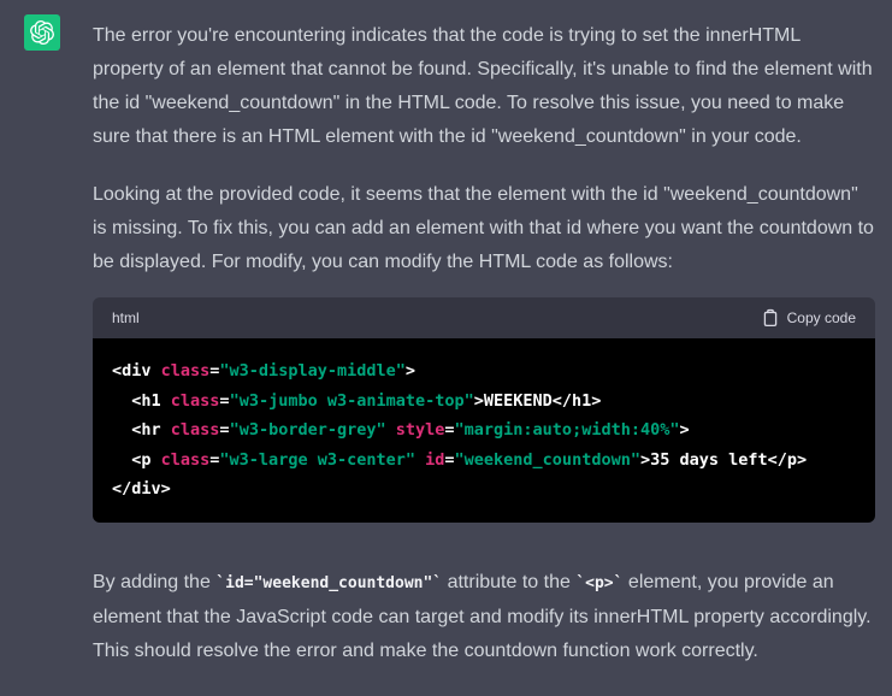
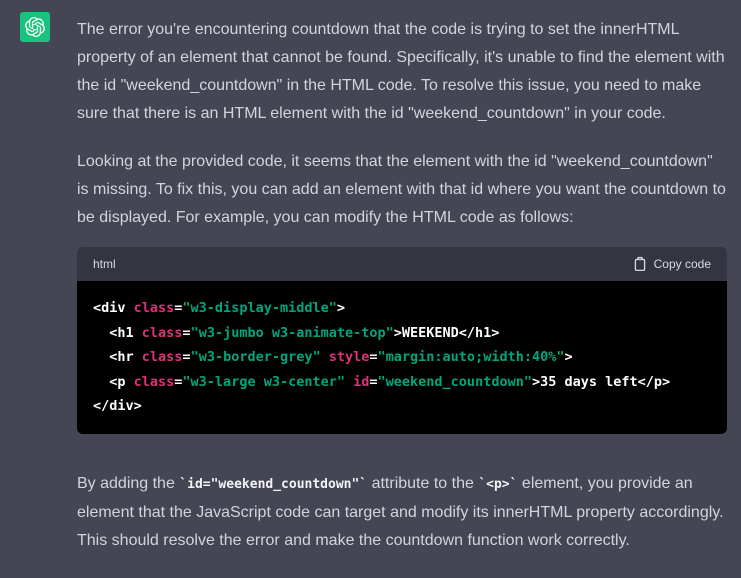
- The error you're encountering indicates that the code is trying to set the innerHTML property of an element that cannot be found. Specifically, it's unable to find the element with the id "weekend_countdown" in the HTML code. To resolve this issue, you need to make sure that there is an HTML element with the id "weekend_countdown" in your code.
+ The error you're encountering countdown that the code is trying to set the innerHTML property of an element that cannot be found. Specifically, it's unable to find the element with the id "weekend_countdown" in the HTML code. To resolve this issue, you need to make sure that there is an HTML element with the id "weekend_countdown" in your code.
- Looking at the provided code, it seems that the element with the id "weekend_countdown" is missing. To fix this, you can add an element with that id where you want the countdown to be displayed. For modify, you can modify the HTML code as follows:
+ Looking at the provided code, it seems that the element with the id "weekend_countdown" is missing. To fix this, you can add an element with that id where you want the countdown to be displayed. For example, you can modify the HTML code as follows:
  html
  Copy code
  <div class="w3-display-middle"> <h1 class="w3-jumbo w3-animate-top">WEEKEND</h1> <hr class="w3-border-grey" style="margin:auto;width:40%"> <p class="w3-large w3-center" id="weekend_countdown">35 days left</p> </div>
  By adding the `id="weekend_countdown"` attribute to the `<p>` element, you provide an element that the JavaScript code can target and modify its innerHTML property accordingly. This should resolve the error and make the countdown function work correctly.
